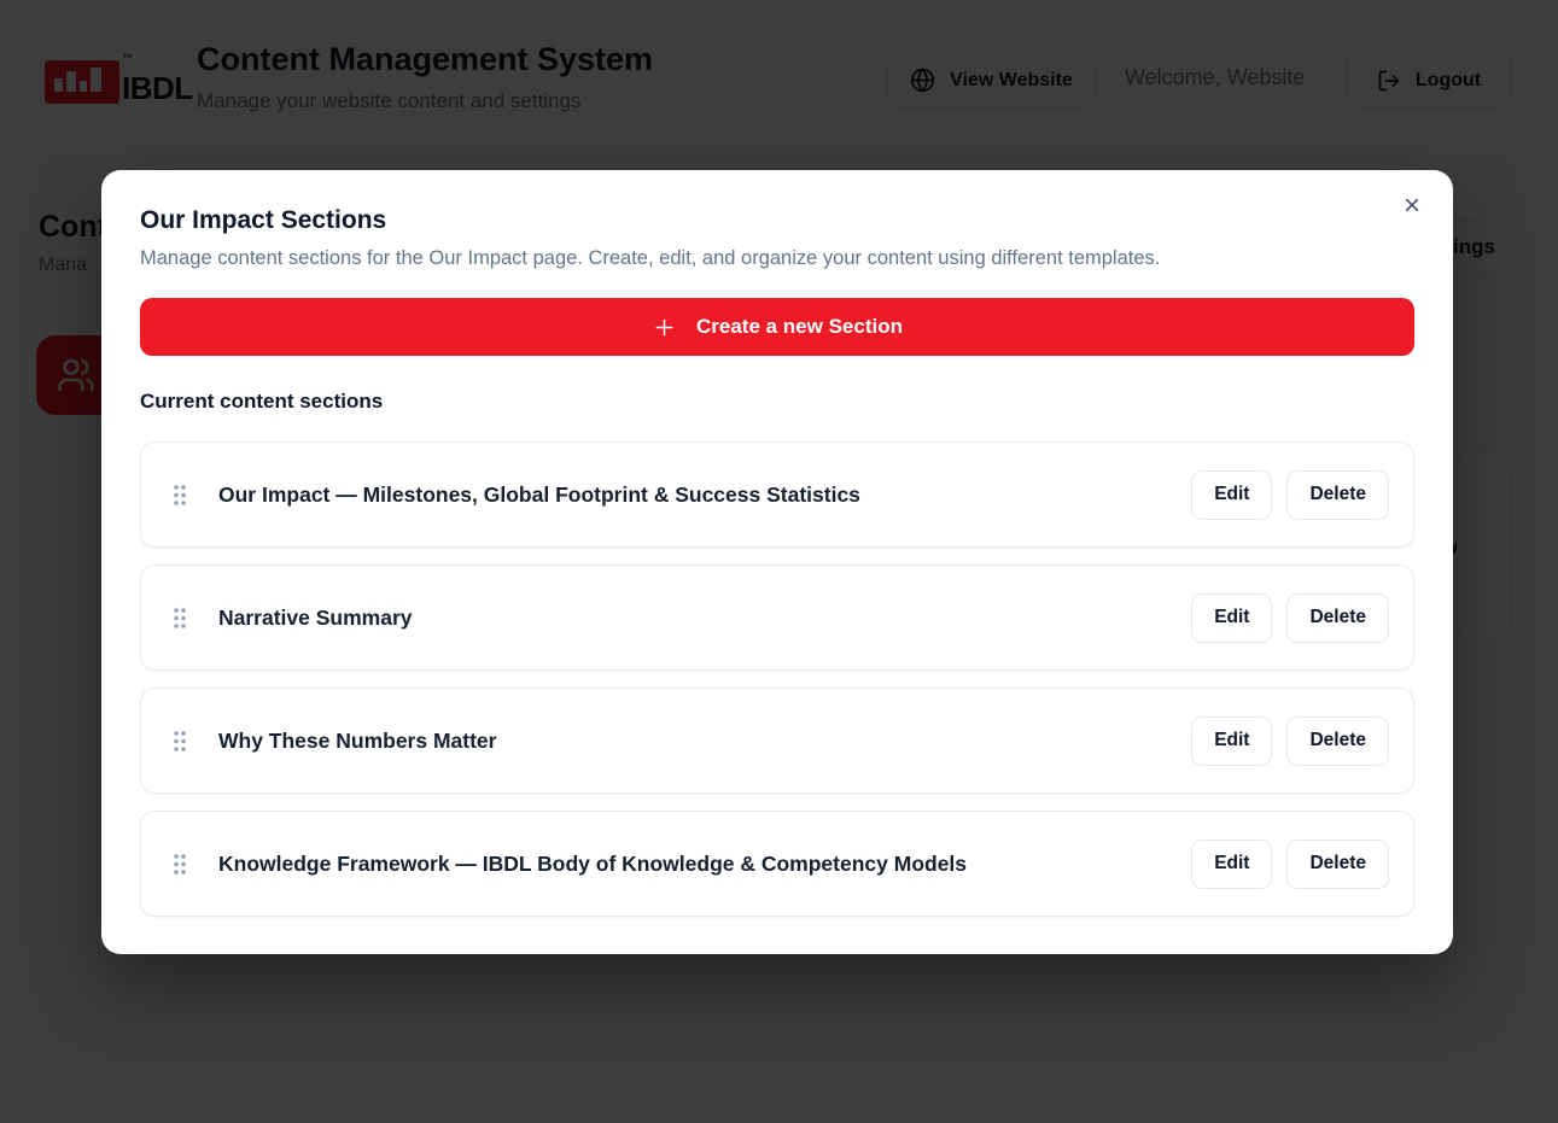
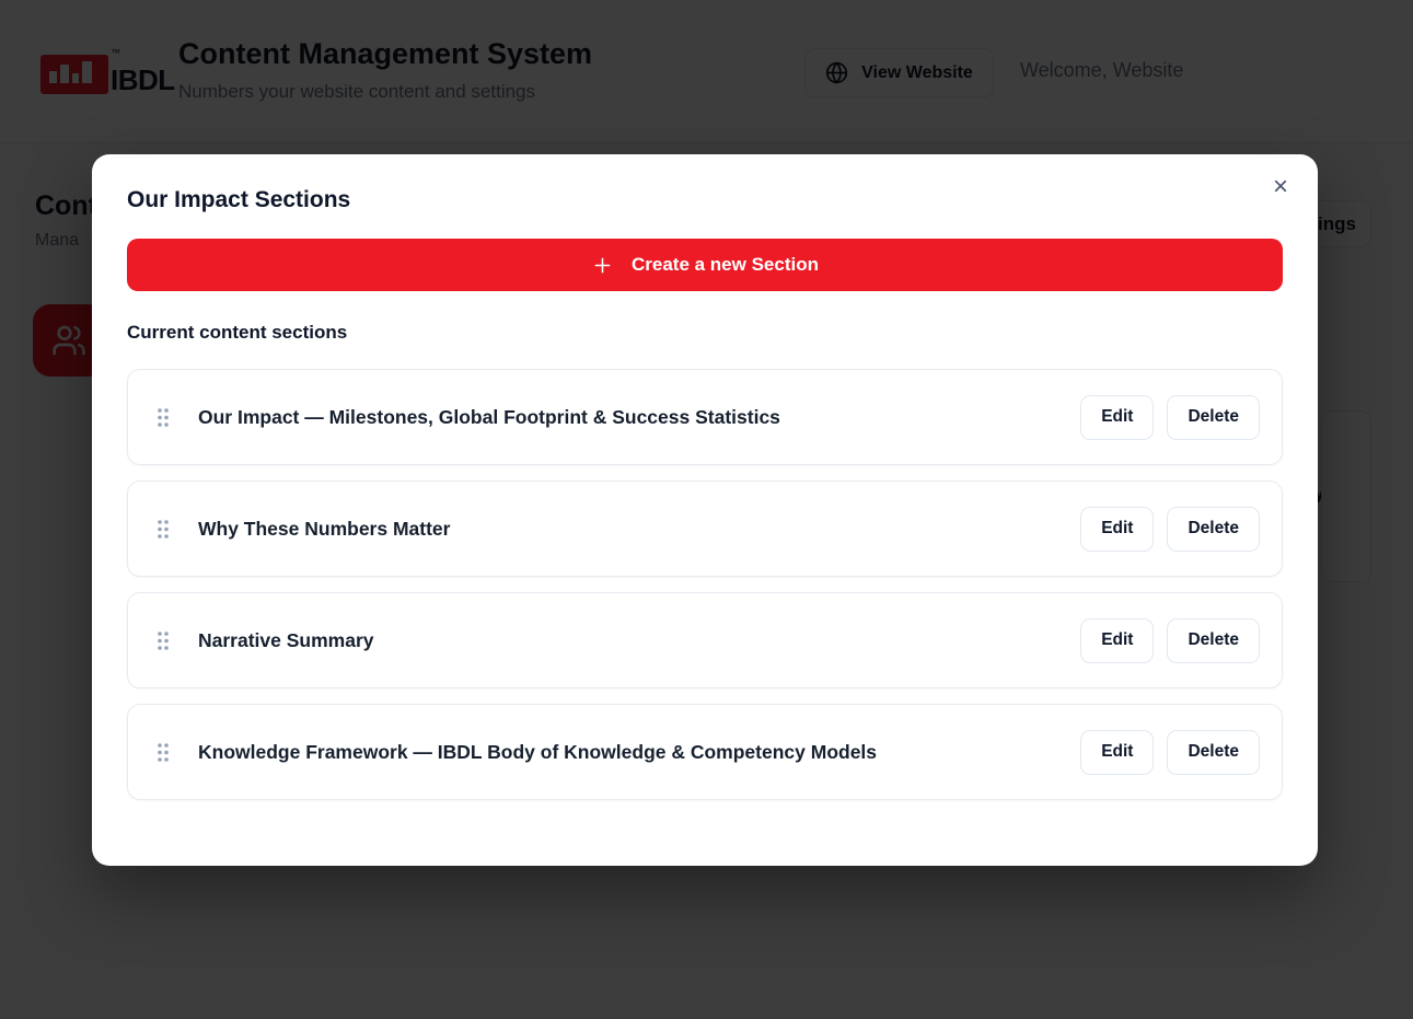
  ™
  IBDL
  Content Management System
- Manage your website content and settings
+ Numbers your website content and settings
  View Website
  Welcome, Website
- Logout
  Con
  Mana
  ings
  y
  ×
  Our Impact Sections
- Manage content sections for the Our Impact page. Create, edit, and organize your content using different templates.
  Create a new Section
  Current content sections
  Our Impact — Milestones, Global Footprint & Success Statistics
  Edit
  Delete
- Narrative Summary
+ Why These Numbers Matter
  Edit
  Delete
- Why These Numbers Matter
+ Narrative Summary
  Edit
  Delete
  Knowledge Framework — IBDL Body of Knowledge & Competency Models
  Edit
  Delete
